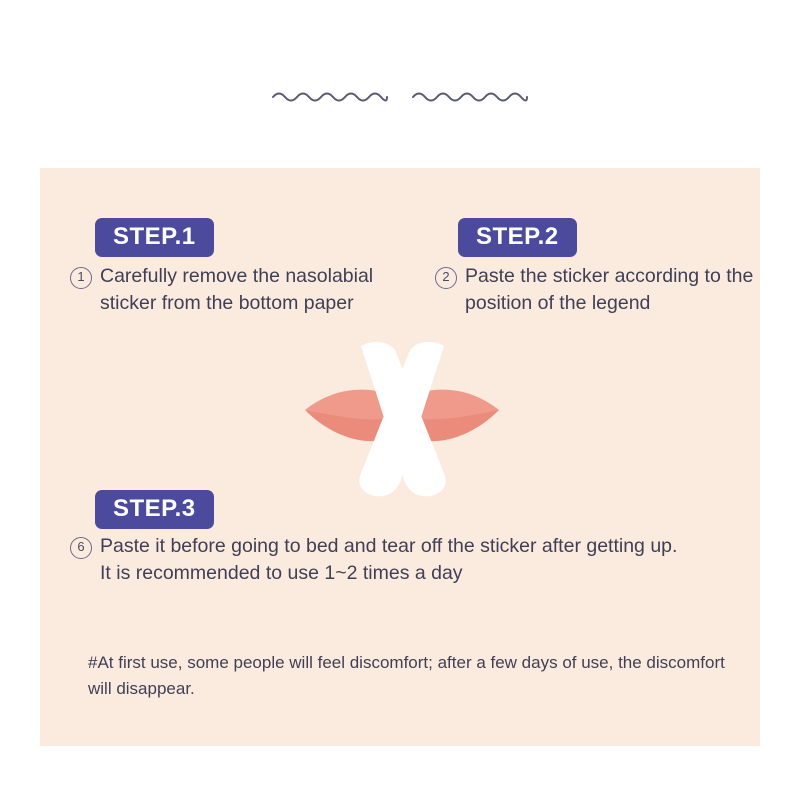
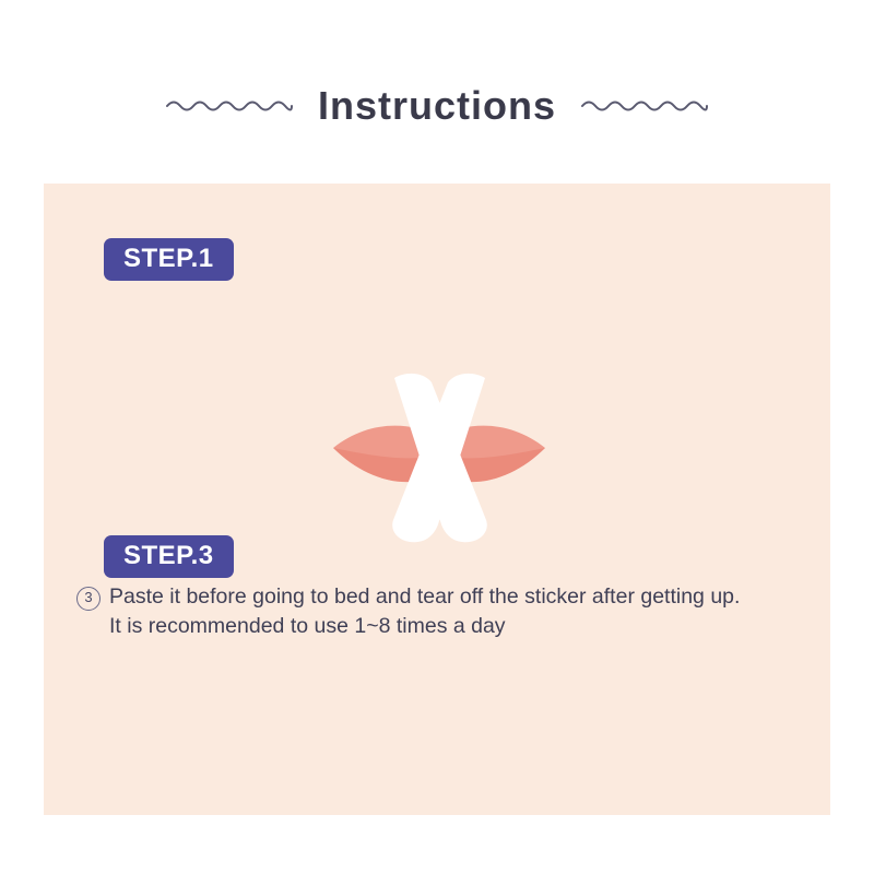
+ Instructions
  STEP.1
- 1
- Carefully remove the nasolabial sticker from the bottom paper
- STEP.2
- 2
- Paste the sticker according to the position of the legend
  STEP.3
- 6
+ 3
- Paste it before going to bed and tear off the sticker after getting up. It is recommended to use 1~2 times a day
+ Paste it before going to bed and tear off the sticker after getting up. It is recommended to use 1~8 times a day
- #At first use, some people will feel discomfort; after a few days of use, the discomfort will disappear.
